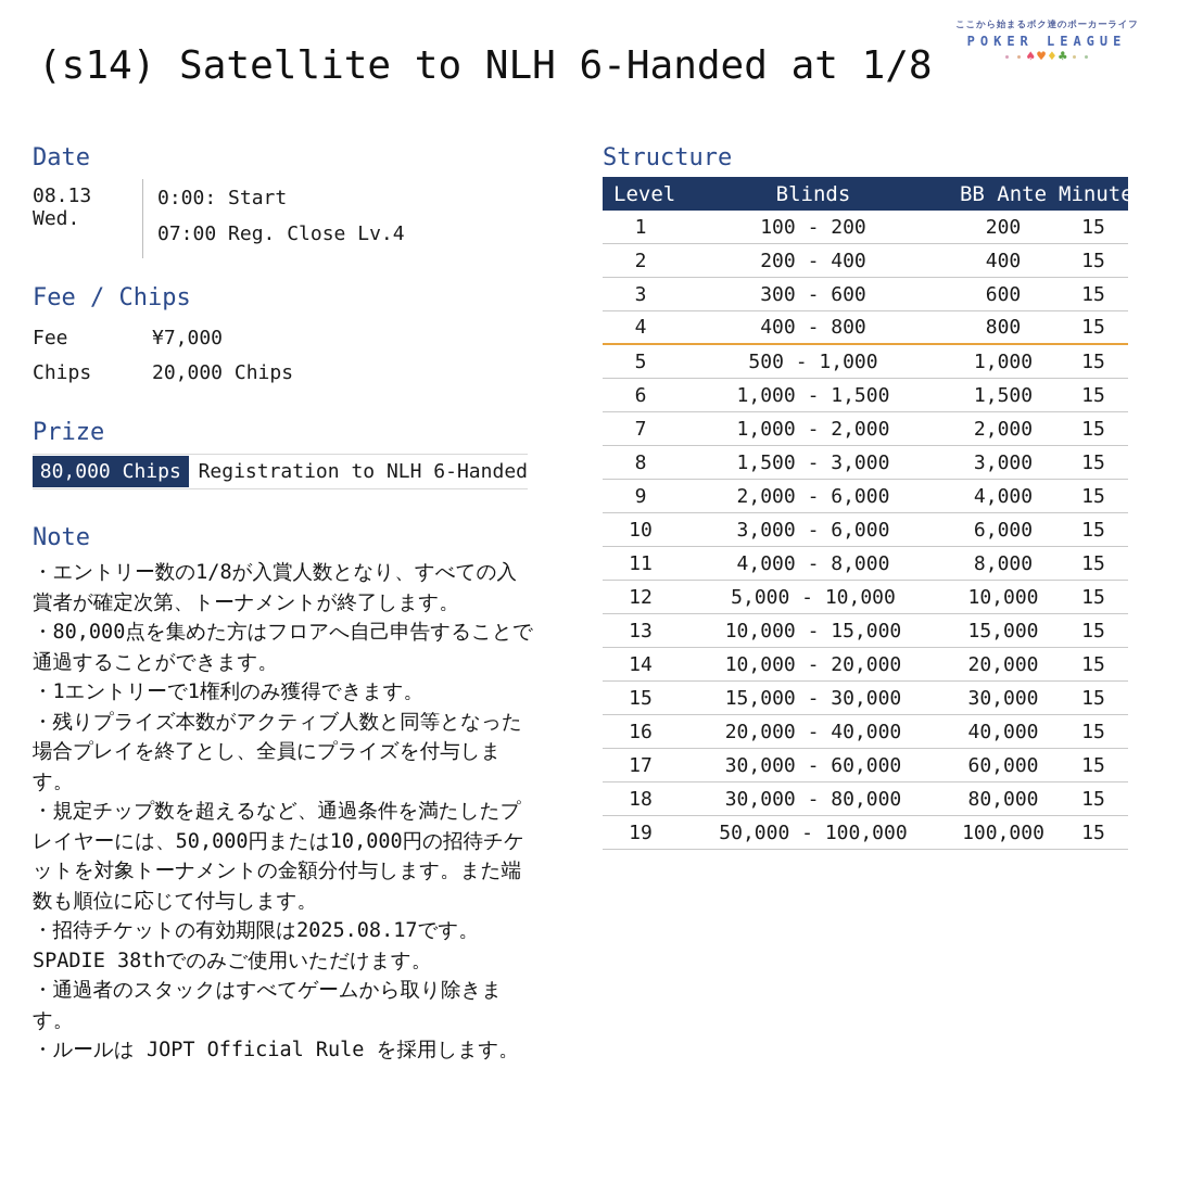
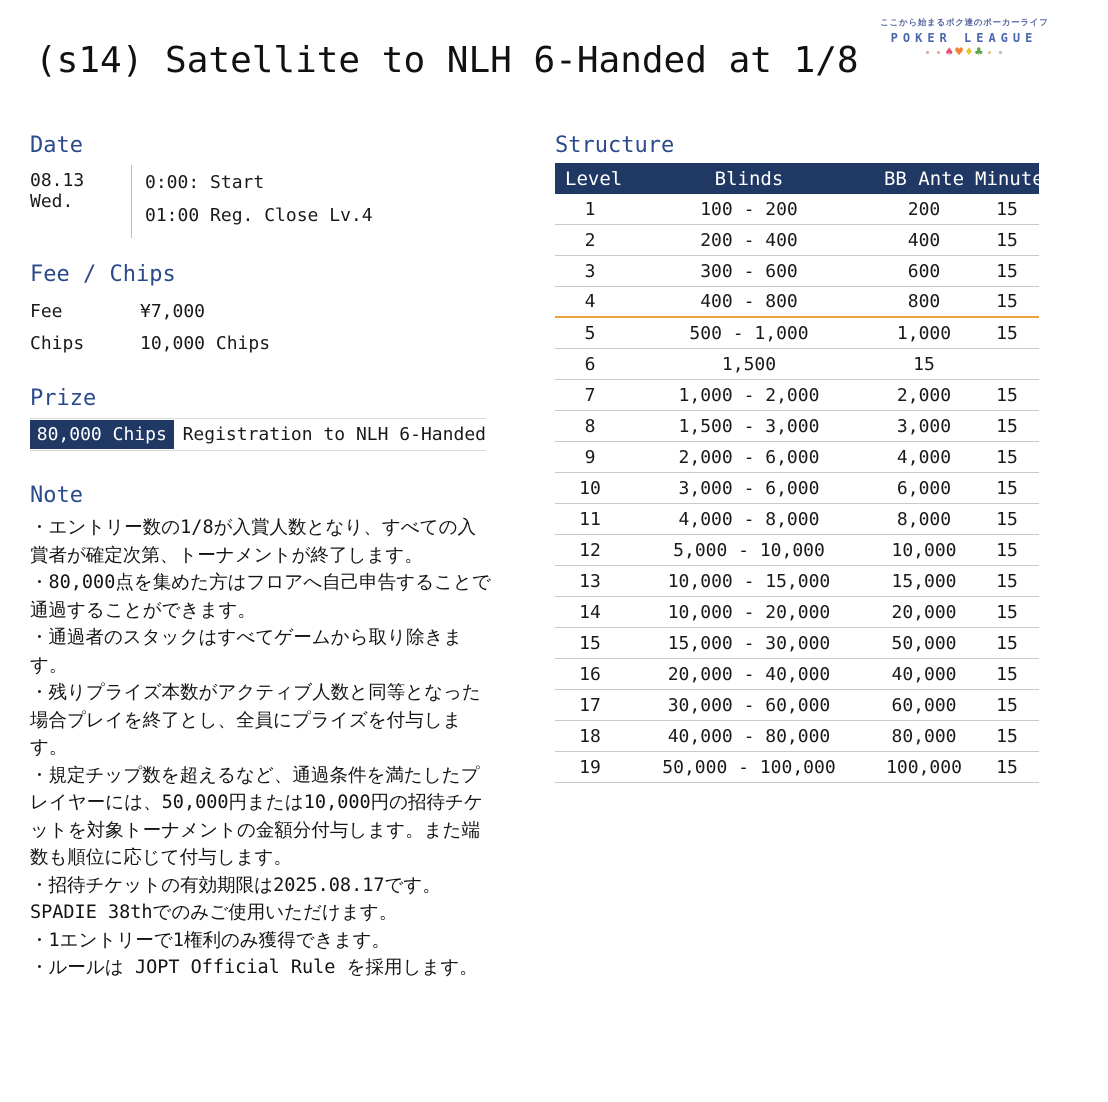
  (s14) Satellite to NLH 6-Handed at 1/8
  ここから始まるボク達のポーカーライフ
  POKER LEAGUE
  ♠
  ♥
  ♦
  ♣
  Date
  08.13 Wed.
  0:00: Start
- 07:00 Reg. Close Lv.4
+ 01:00 Reg. Close Lv.4
  Fee / Chips
  Fee
  ¥7,000
  Chips
- 20,000 Chips
+ 10,000 Chips
  Prize
  80,000 Chips
  Registration to NLH 6-Handed
  Note
  ・エントリー数の1/8が入賞人数となり、すべての入賞者が確定次第、トーナメントが終了します。
  ・80,000点を集めた方はフロアへ自己申告することで通過することができます。
- ・1エントリーで1権利のみ獲得できます。
+ ・通過者のスタックはすべてゲームから取り除きます。
  ・残りプライズ本数がアクティブ人数と同等となった場合プレイを終了とし、全員にプライズを付与します。
  ・規定チップ数を超えるなど、通過条件を満たしたプレイヤーには、50,000円または10,000円の招待チケットを対象トーナメントの金額分付与します。また端数も順位に応じて付与します。
  ・招待チケットの有効期限は2025.08.17です。SPADIE 38thでのみご使用いただけます。
- ・通過者のスタックはすべてゲームから取り除きます。
+ ・1エントリーで1権利のみ獲得できます。
  ・ルールは JOPT Official Rule を採用します。
  Structure
  Level
  Blinds
  BB Ante
  Minutes
  1
  100 - 200
  200
  15
  2
  200 - 400
  400
  15
  3
  300 - 600
  600
  15
  4
  400 - 800
  800
  15
  5
  500 - 1,000
  1,000
  15
  6
- 1,000 - 1,500
  1,500
  15
  7
  1,000 - 2,000
  2,000
  15
  8
  1,500 - 3,000
  3,000
  15
  9
  2,000 - 6,000
  4,000
  15
  10
  3,000 - 6,000
  6,000
  15
  11
  4,000 - 8,000
  8,000
  15
  12
  5,000 - 10,000
  10,000
  15
  13
  10,000 - 15,000
  15,000
  15
  14
  10,000 - 20,000
  20,000
  15
  15
  15,000 - 30,000
- 30,000
+ 50,000
  15
  16
  20,000 - 40,000
  40,000
  15
  17
  30,000 - 60,000
  60,000
  15
  18
- 30,000 - 80,000
+ 40,000 - 80,000
  80,000
  15
  19
  50,000 - 100,000
  100,000
  15
